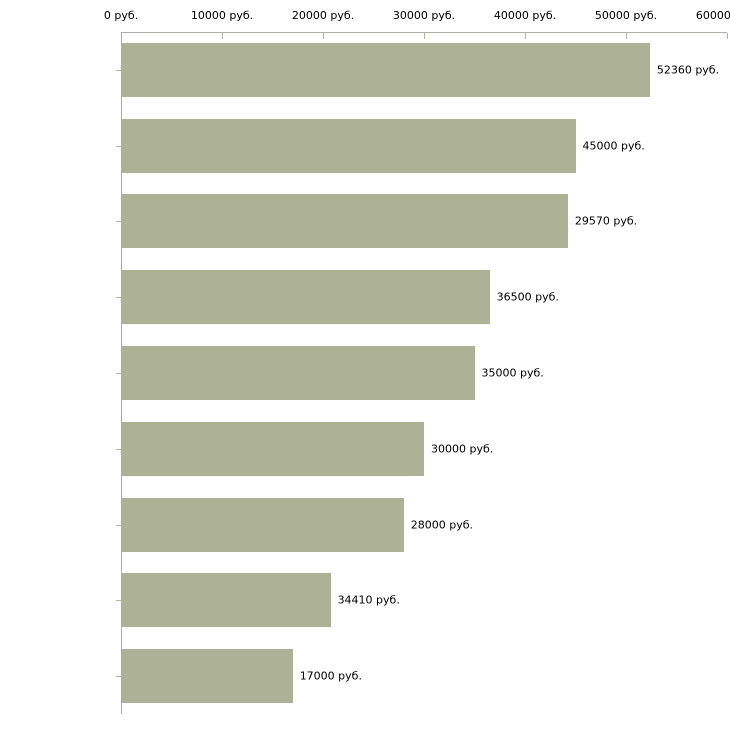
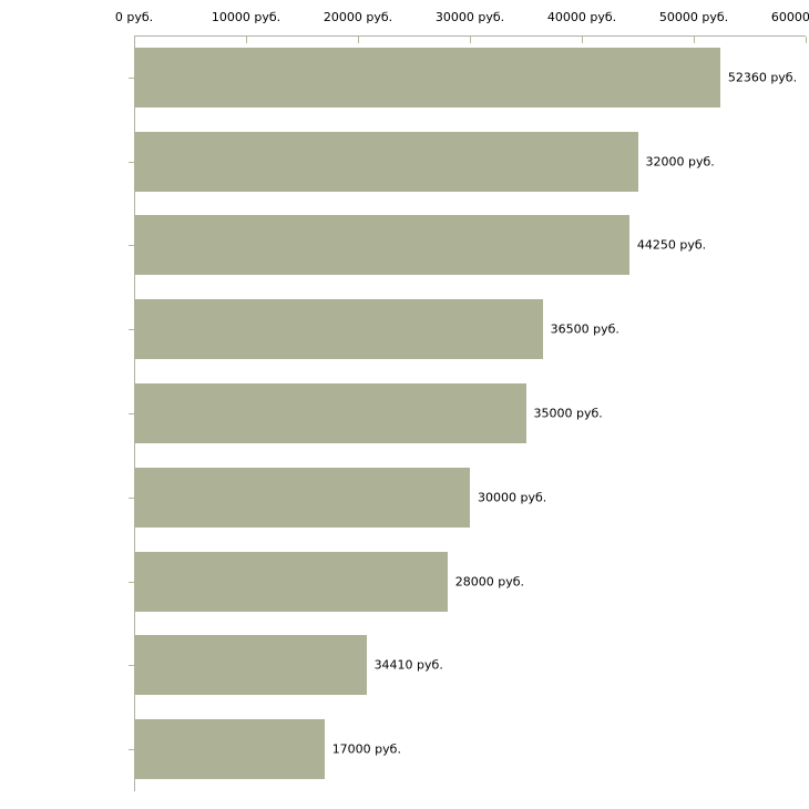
  0 руб.
  10000 руб.
  20000 руб.
  30000 руб.
  40000 руб.
  50000 руб.
  52360 руб.
- 45000 руб.
+ 32000 руб.
- 29570 руб.
+ 44250 руб.
  36500 руб.
  35000 руб.
  30000 руб.
  28000 руб.
  34410 руб.
  17000 руб.
